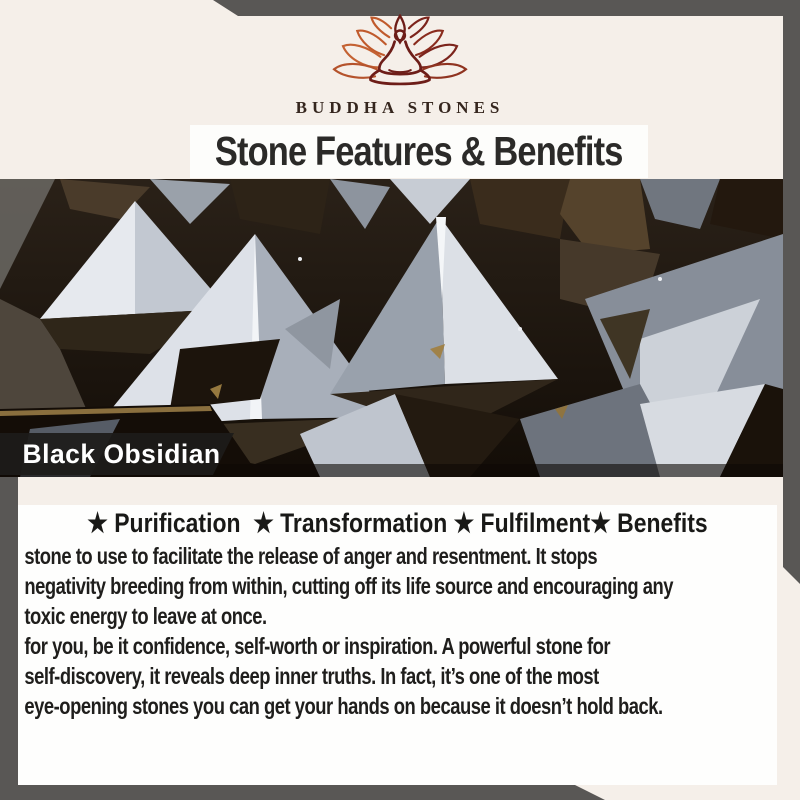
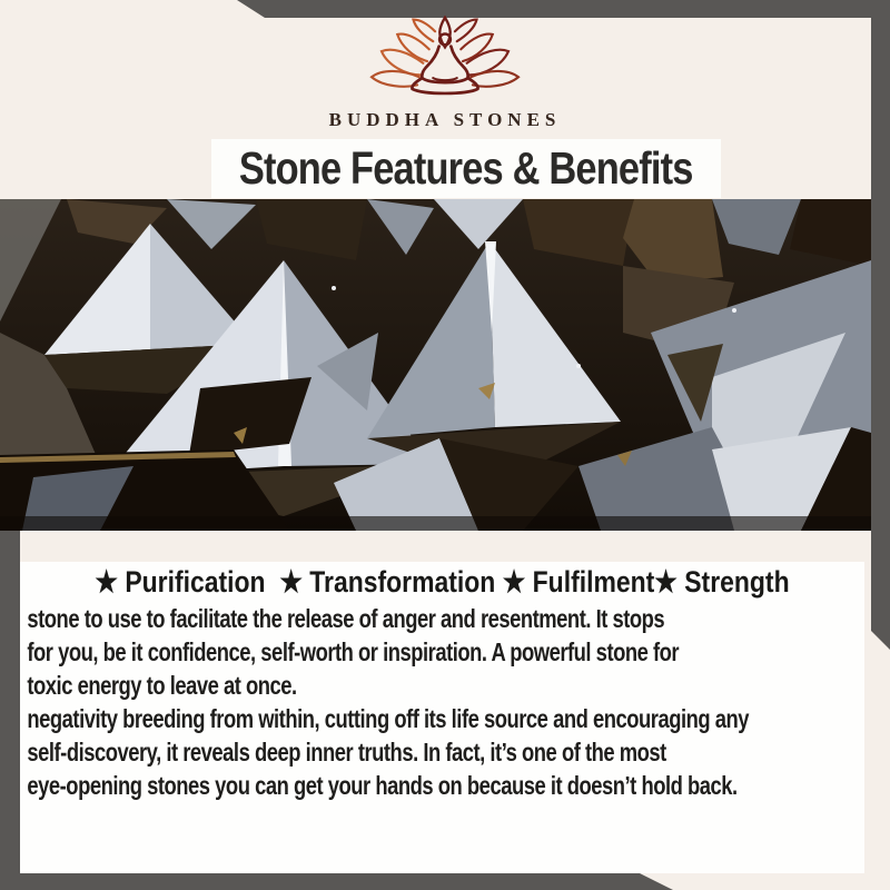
  BUDDHA STONES
  Stone Features & Benefits
- Black Obsidian
- ★ Purification ★ Transformation ★ Fulfilment★ Benefits
+ ★ Purification ★ Transformation ★ Fulfilment★ Strength
  stone to use to facilitate the release of anger and resentment. It stops
- negativity breeding from within, cutting off its life source and encouraging any
+ for you, be it confidence, self-worth or inspiration. A powerful stone for
  toxic energy to leave at once.
- for you, be it confidence, self-worth or inspiration. A powerful stone for
+ negativity breeding from within, cutting off its life source and encouraging any
  self-discovery, it reveals deep inner truths. In fact, it’s one of the most
  eye-opening stones you can get your hands on because it doesn’t hold back.
